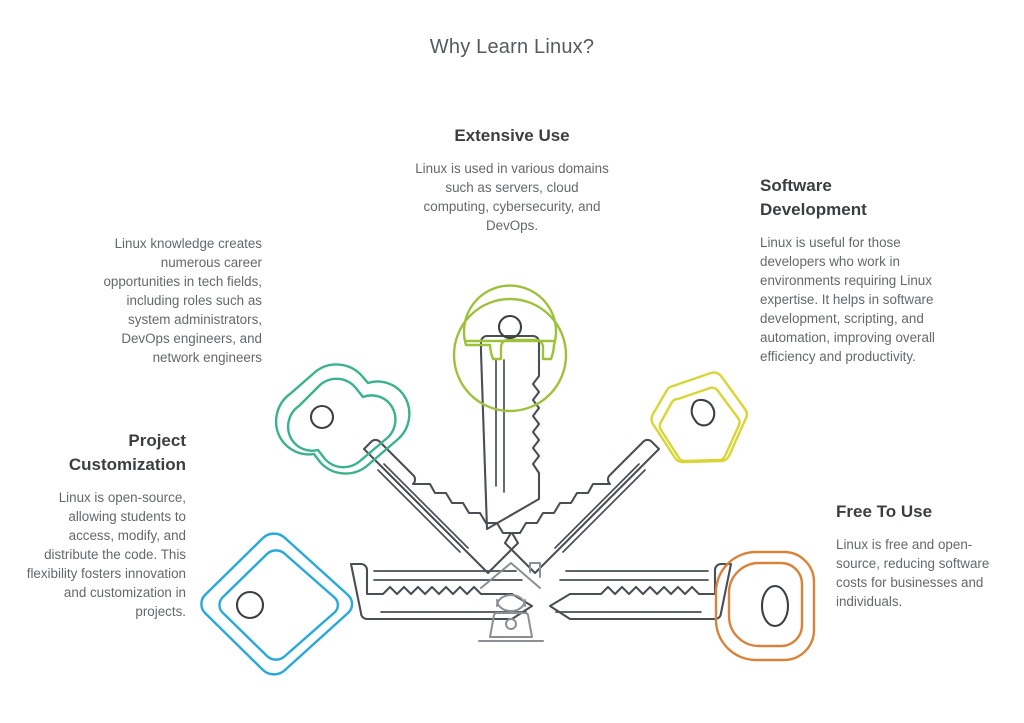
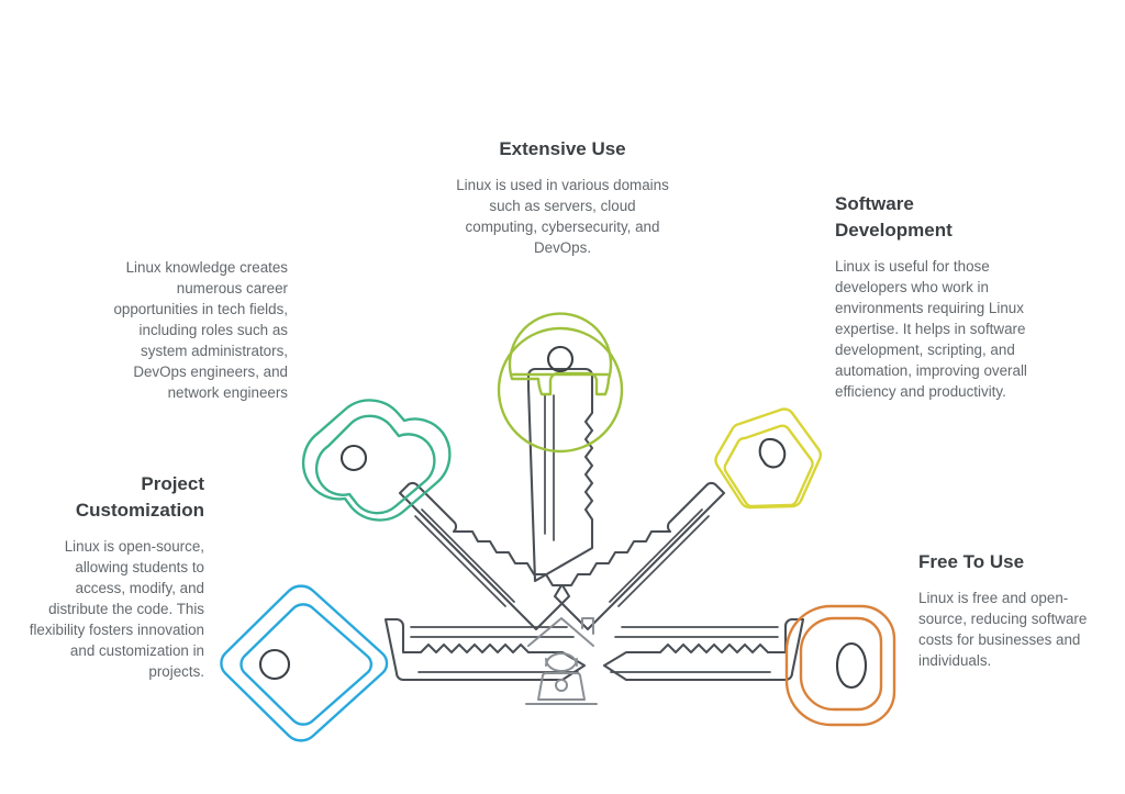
- Why Learn Linux?
  Extensive Use
  Linux is used in various domains such as servers, cloud computing, cybersecurity, and DevOps.
  Software Development
  Linux is useful for those developers who work in environments requiring Linux expertise. It helps in software development, scripting, and automation, improving overall efficiency and productivity.
  Free To Use
  Linux is free and open-source, reducing software costs for businesses and individuals.
  Linux knowledge creates numerous career opportunities in tech fields, including roles such as system administrators, DevOps engineers, and network engineers
  Project Customization
  Linux is open-source, allowing students to access, modify, and distribute the code. This flexibility fosters innovation and customization in projects.
